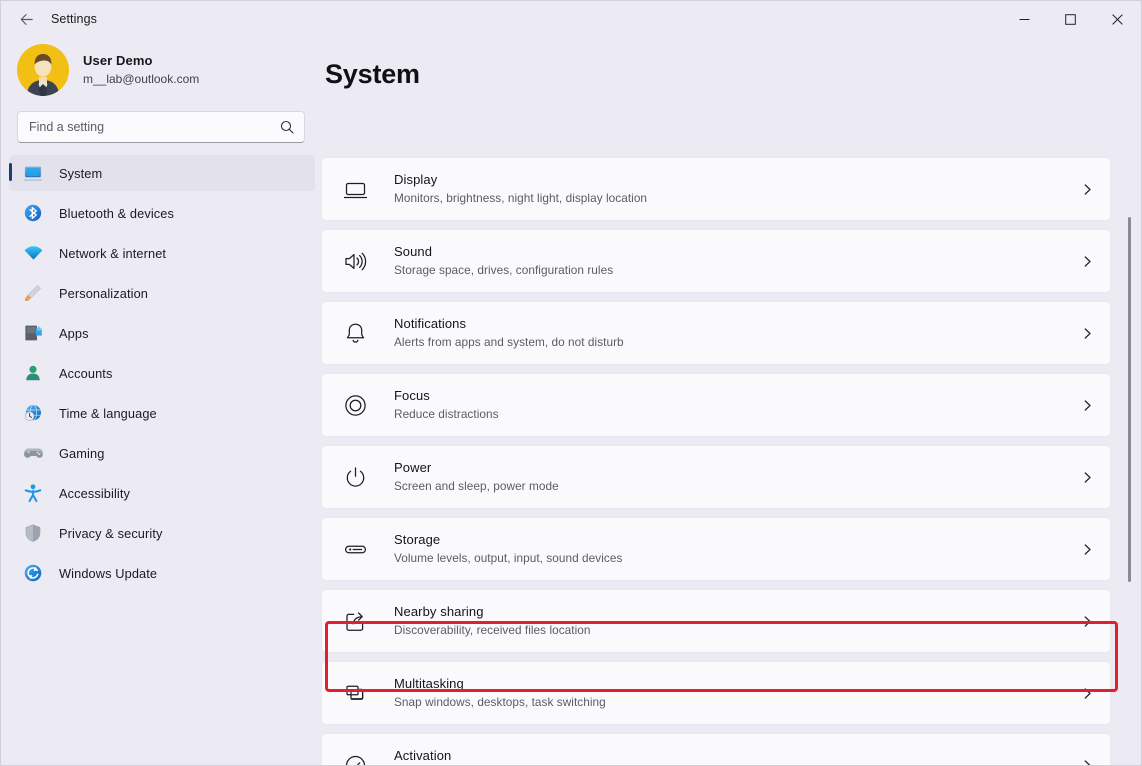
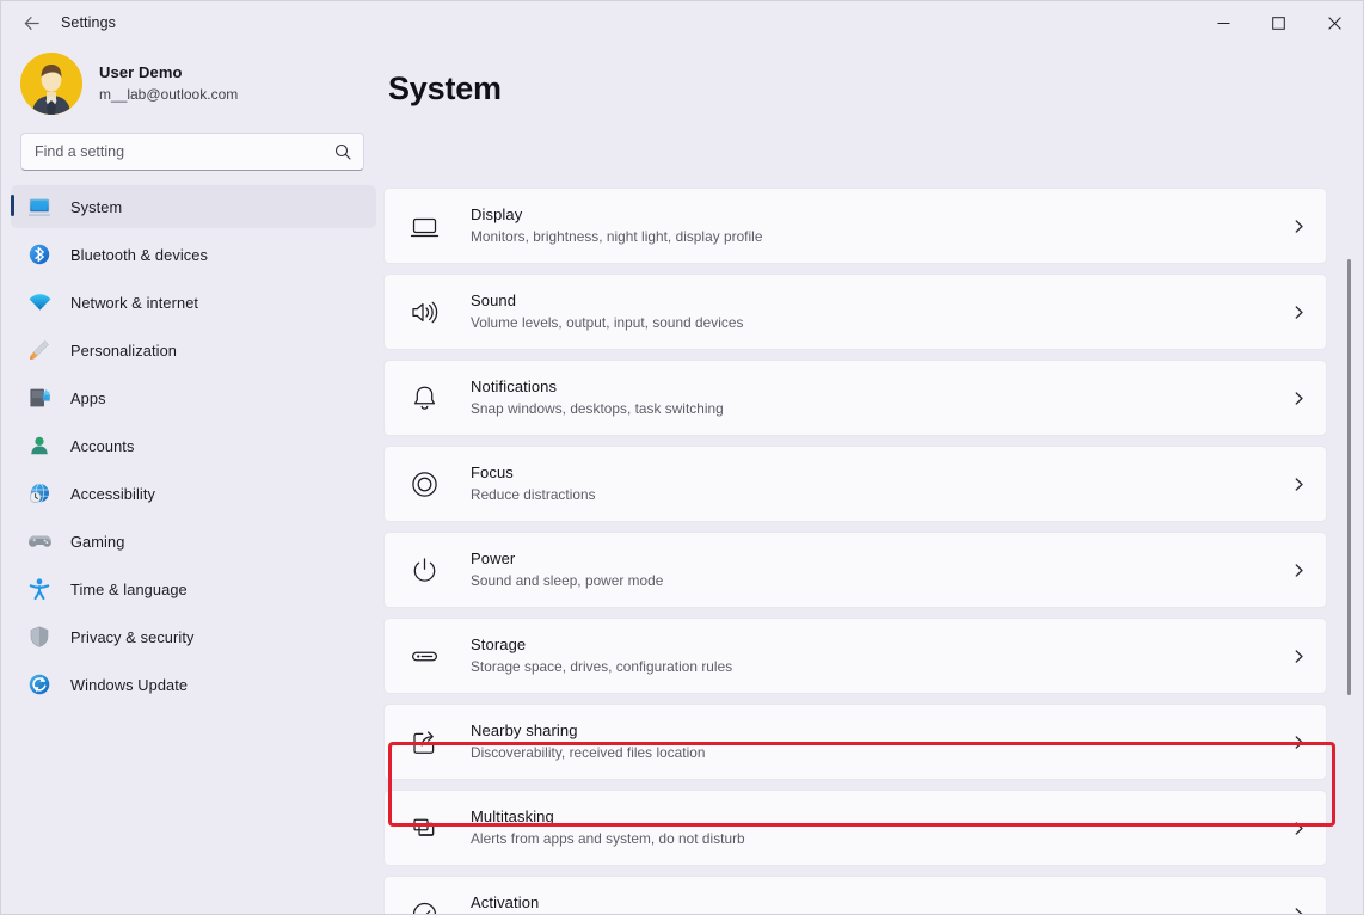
  Settings
  User Demo
  m__lab@outlook.com
  Find a setting
  System
  Bluetooth & devices
  Network & internet
  Personalization
  Apps
  Accounts
- Time & language
+ Accessibility
  Gaming
- Accessibility
+ Time & language
  Privacy & security
  Windows Update
  System
  Display
- Monitors, brightness, night light, display location
+ Monitors, brightness, night light, display profile
  Sound
- Storage space, drives, configuration rules
+ Volume levels, output, input, sound devices
  Notifications
- Alerts from apps and system, do not disturb
+ Snap windows, desktops, task switching
  Focus
  Reduce distractions
  Power
- Screen and sleep, power mode
+ Sound and sleep, power mode
  Storage
- Volume levels, output, input, sound devices
+ Storage space, drives, configuration rules
  Nearby sharing
  Discoverability, received files location
  Multitasking
- Snap windows, desktops, task switching
+ Alerts from apps and system, do not disturb
  Activation
